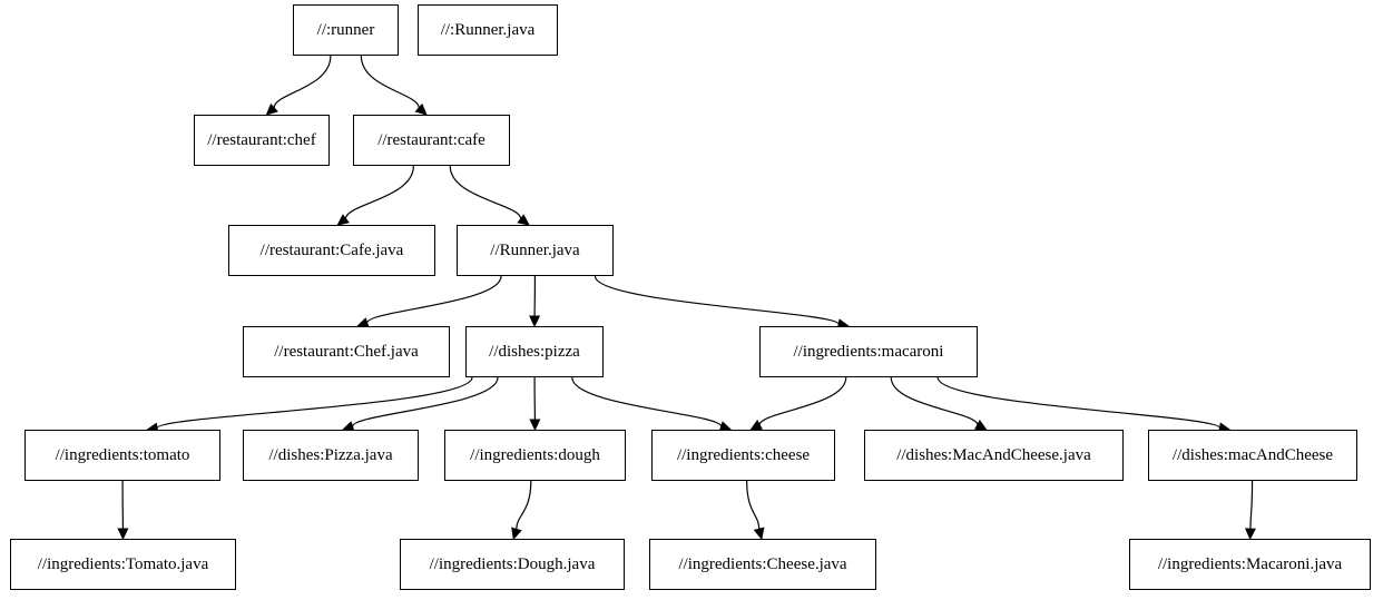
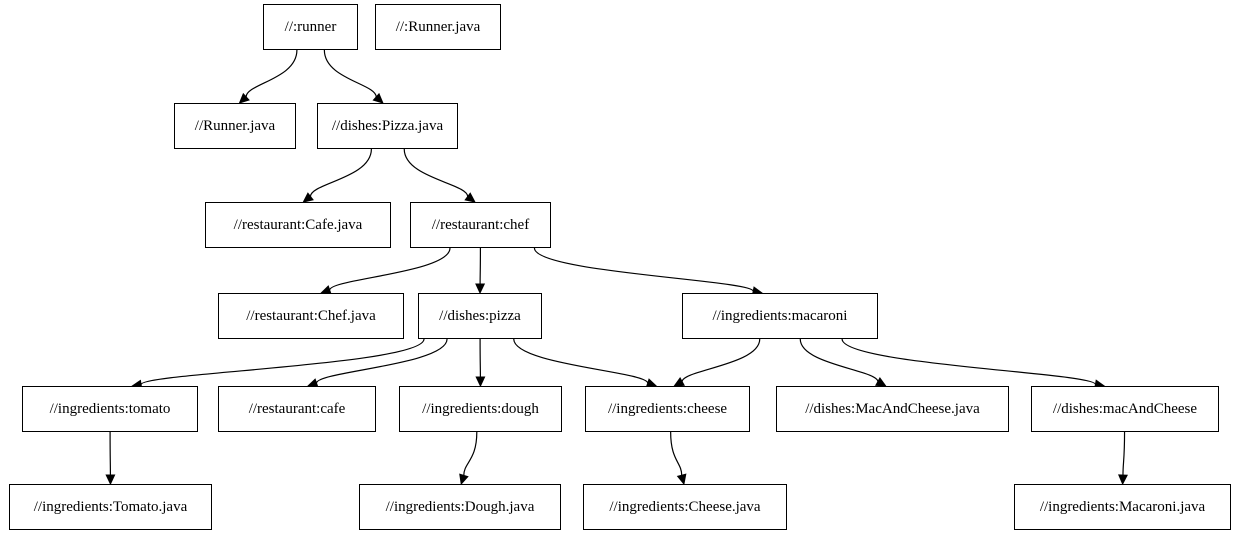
  //:runner
  //:Runner.java
- //restaurant:chef
+ //Runner.java
- //restaurant:cafe
+ //dishes:Pizza.java
  //restaurant:Cafe.java
- //Runner.java
+ //restaurant:chef
  //restaurant:Chef.java
  //dishes:pizza
  //ingredients:macaroni
  //ingredients:tomato
- //dishes:Pizza.java
+ //restaurant:cafe
  //ingredients:dough
  //ingredients:cheese
  //dishes:MacAndCheese.java
  //dishes:macAndCheese
  //ingredients:Tomato.java
  //ingredients:Dough.java
  //ingredients:Cheese.java
  //ingredients:Macaroni.java
